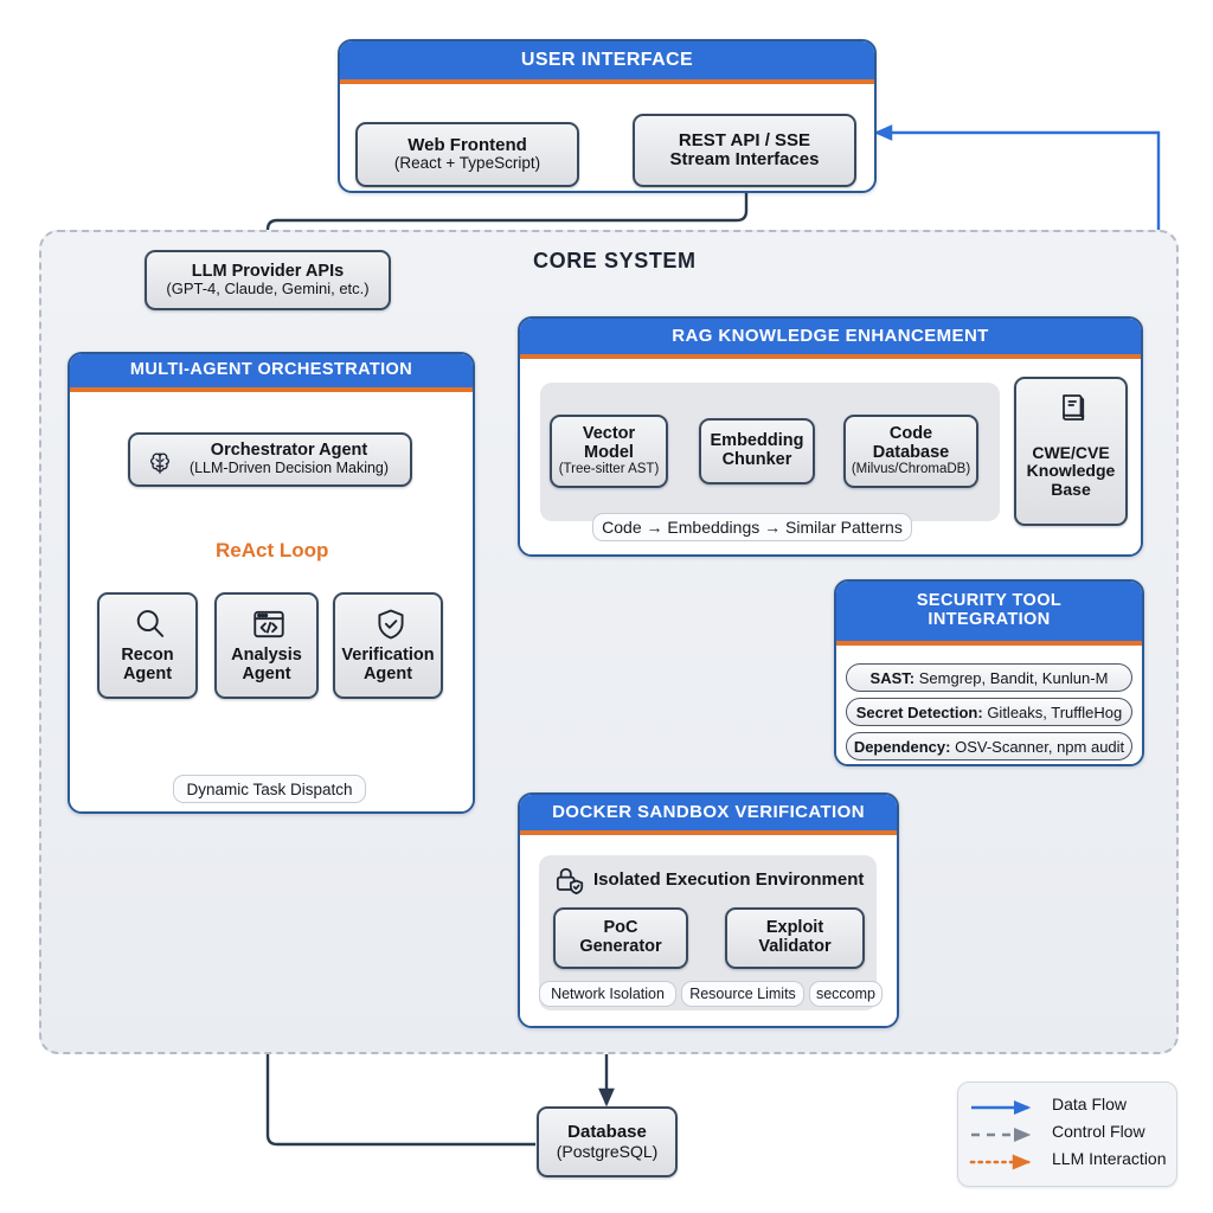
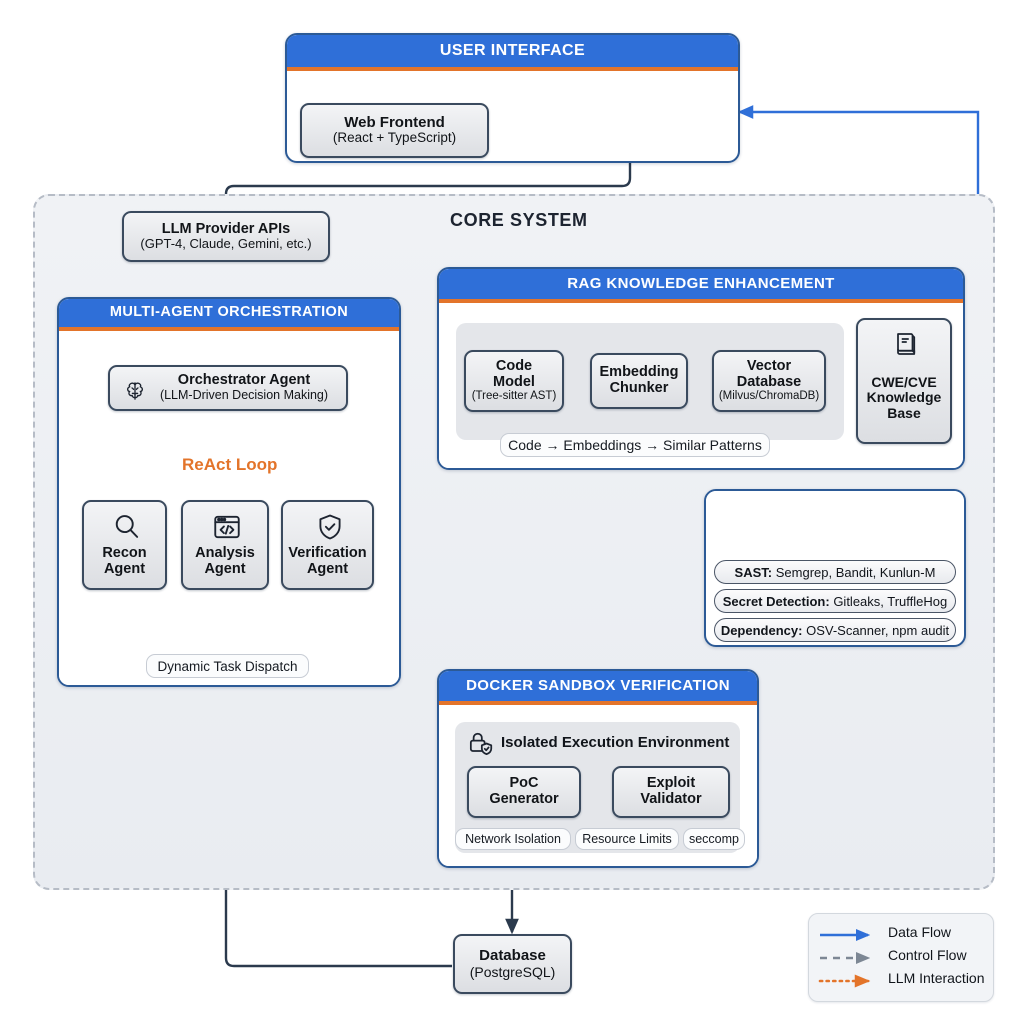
  USER INTERFACE
  Web Frontend
  (React + TypeScript)
- REST API / SSE
- Stream Interfaces
  CORE SYSTEM
  LLM Provider APIs
  (GPT-4, Claude, Gemini, etc.)
  MULTI-AGENT ORCHESTRATION
  Orchestrator Agent
  (LLM-Driven Decision Making)
  ReAct Loop
  Recon
  Agent
  Analysis
  Agent
  Verification
  Agent
  Dynamic Task Dispatch
  RAG KNOWLEDGE ENHANCEMENT
- Vector
+ Code
  Model
  (Tree-sitter AST)
  Embedding
  Chunker
- Code
+ Vector
  Database
  (Milvus/ChromaDB)
  Code → Embeddings → Similar Patterns
  CWE/CVE
  Knowledge
  Base
- SECURITY TOOL
- INTEGRATION
  SAST:
  Semgrep, Bandit, Kunlun-M
  Secret Detection:
  Gitleaks, TruffleHog
  Dependency:
  OSV-Scanner, npm audit
  DOCKER SANDBOX VERIFICATION
  Isolated Execution Environment
  PoC
  Generator
  Exploit
  Validator
  Network Isolation
  Resource Limits
  seccomp
  Database
  (PostgreSQL)
  Data Flow
  Control Flow
  LLM Interaction
